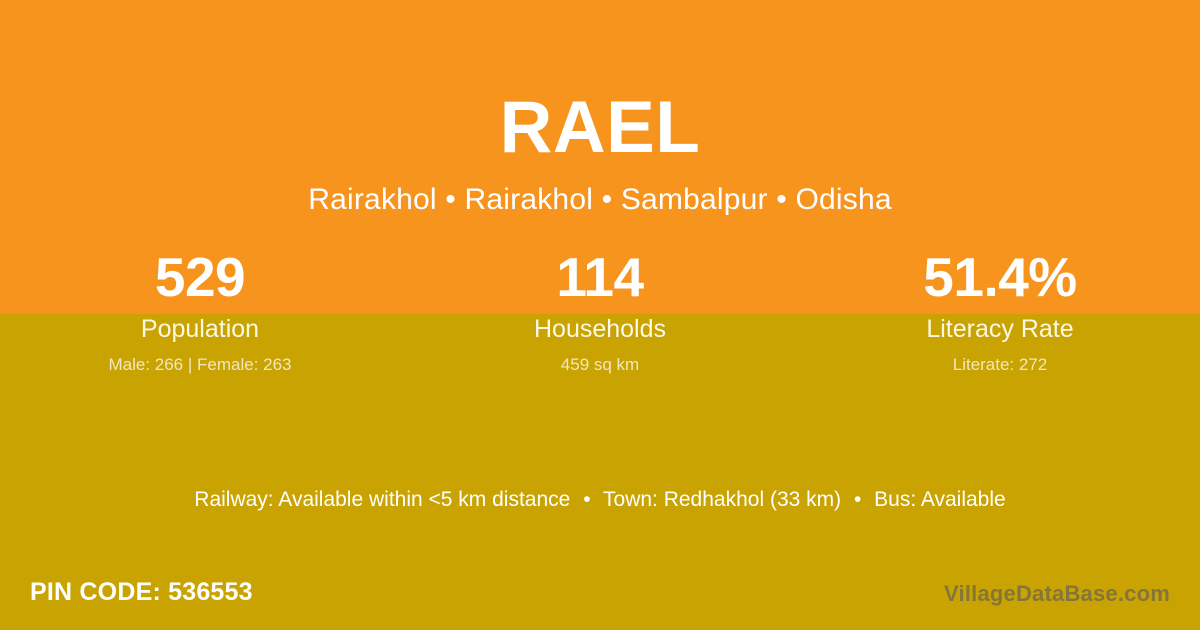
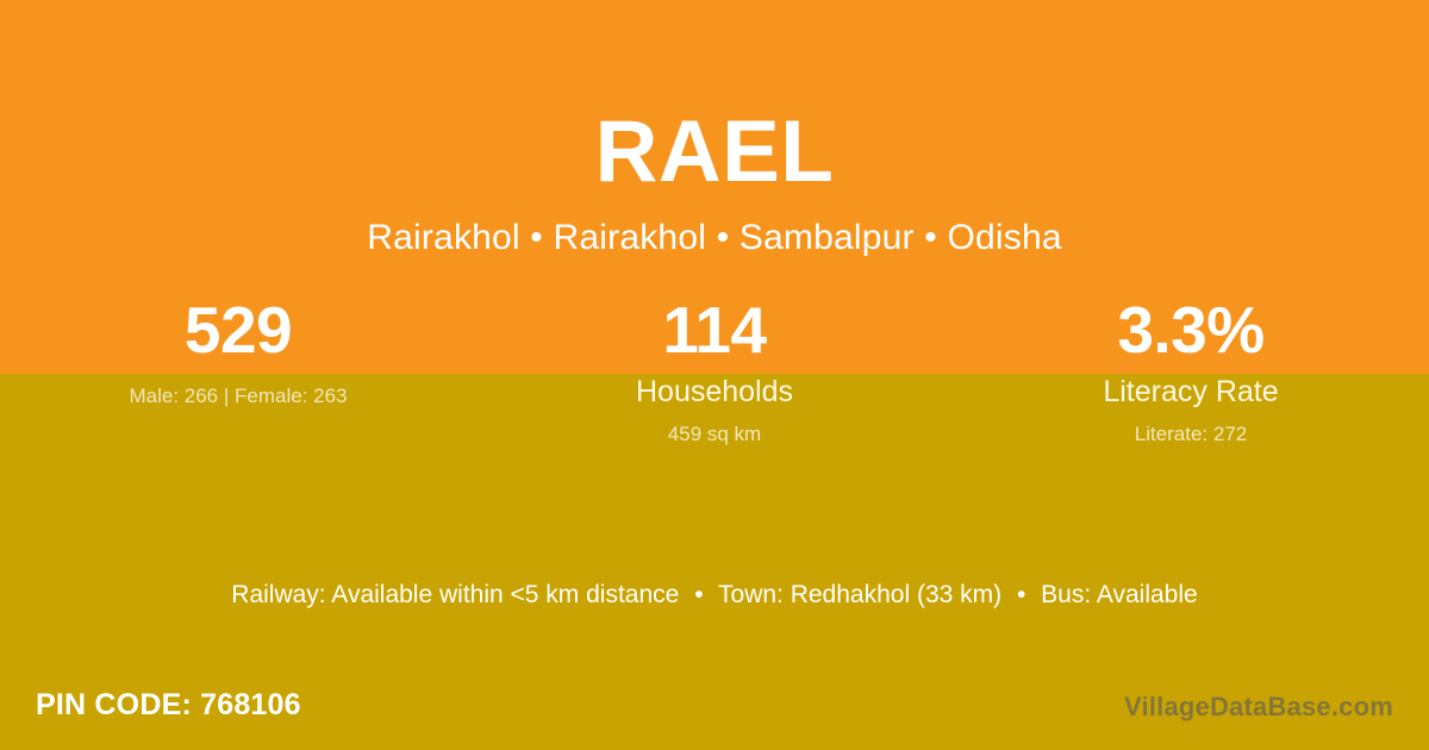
  RAEL
  Rairakhol • Rairakhol • Sambalpur • Odisha
  529
- Population
  Male: 266 | Female: 263
  114
  Households
  459 sq km
- 51.4%
+ 3.3%
  Literacy Rate
  Literate: 272
  Railway: Available within <5 km distance • Town: Redhakhol (33 km) • Bus: Available
- PIN CODE: 536553
+ PIN CODE: 768106
  VillageDataBase.com
